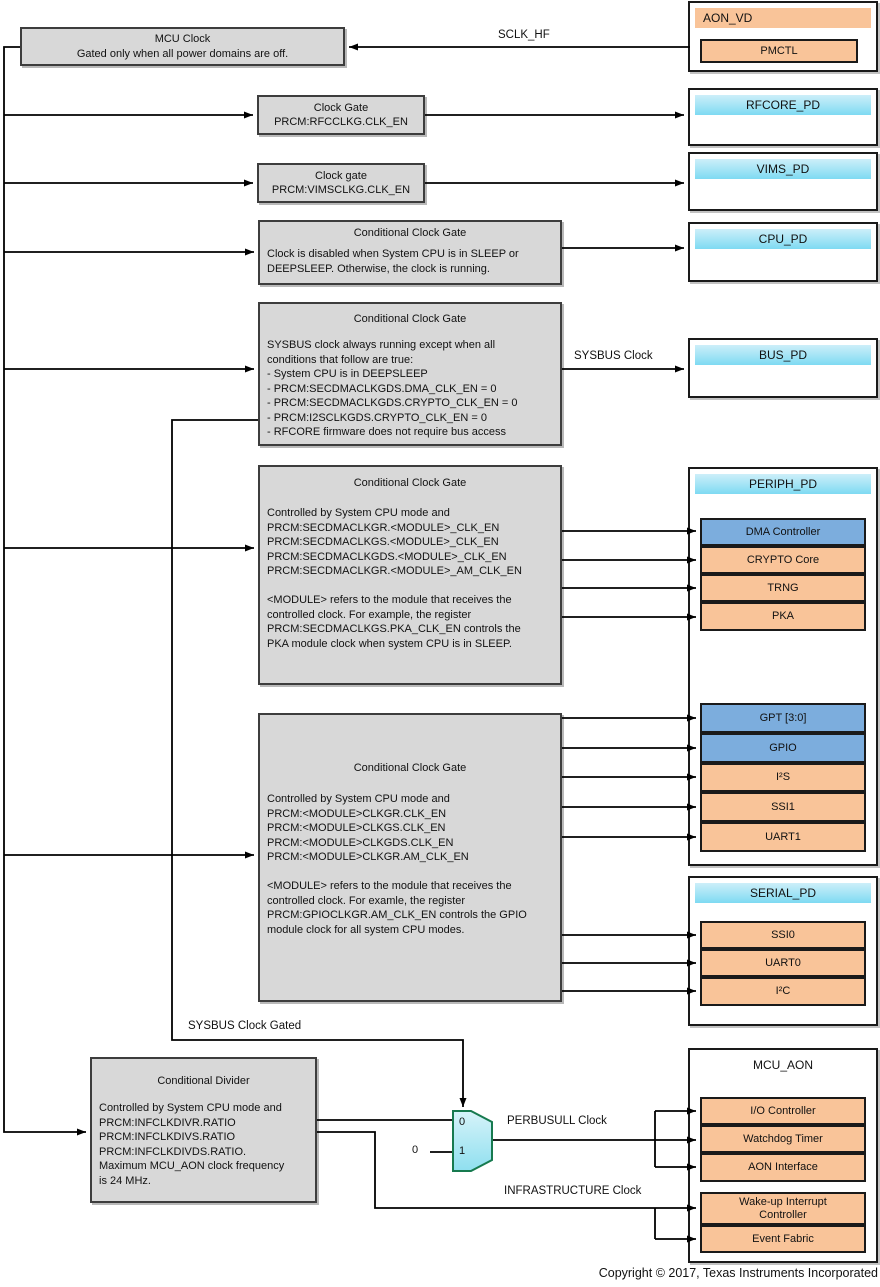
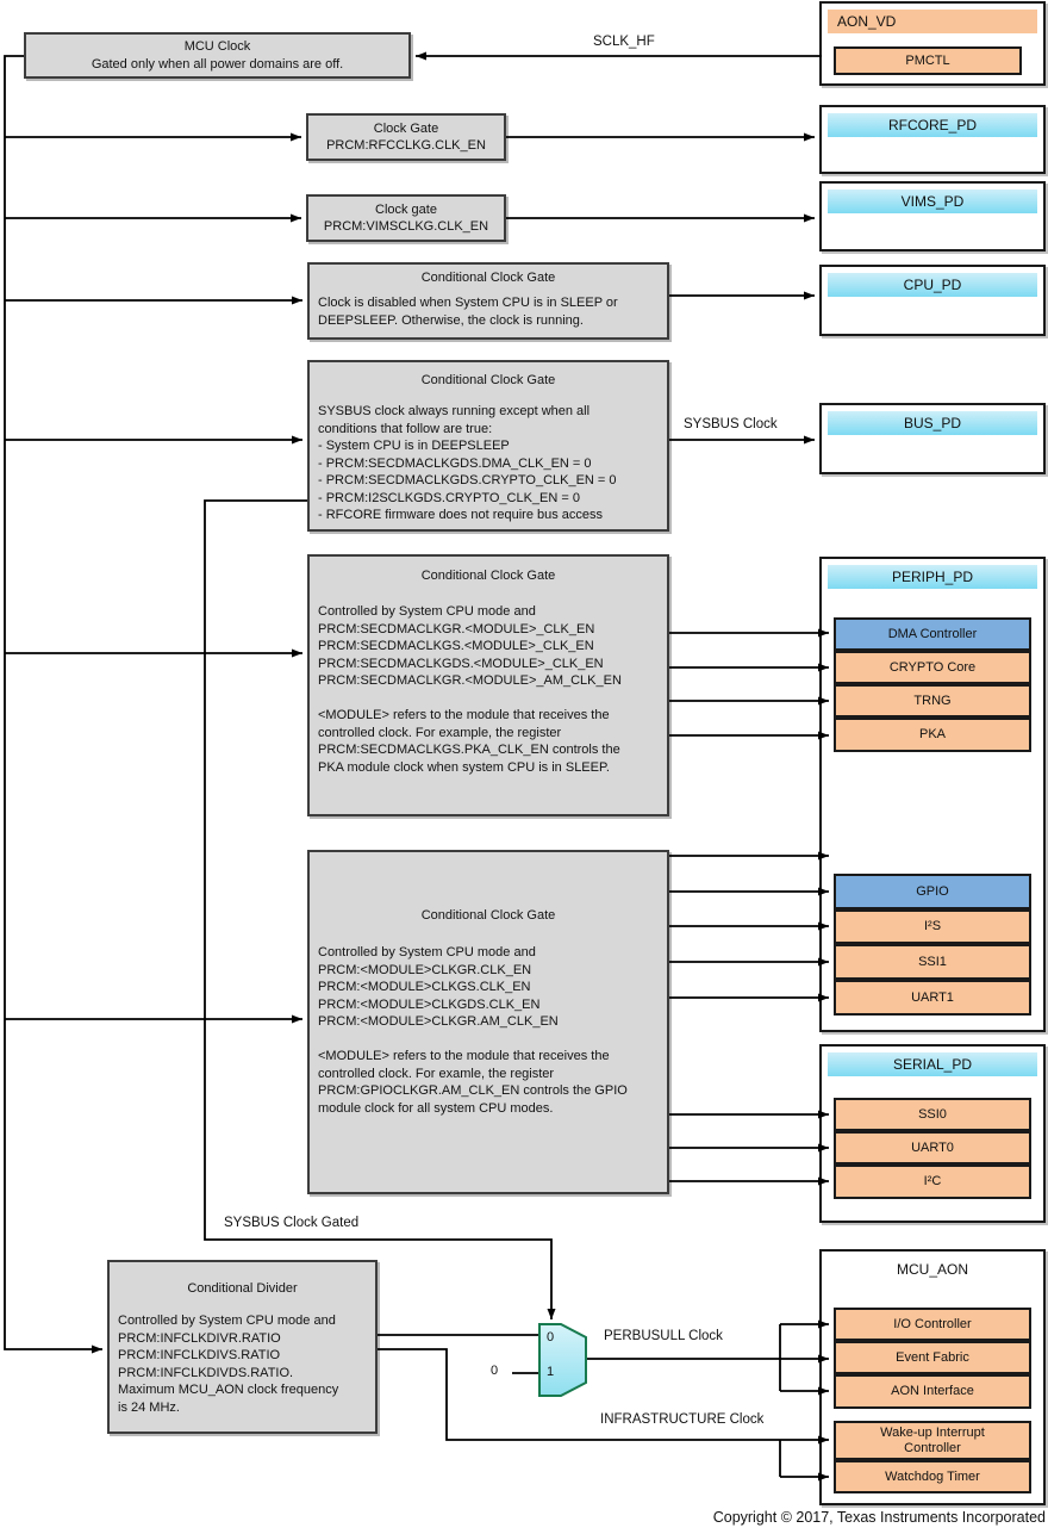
  MCU Clock
  Gated only when all power domains are off.
  Clock Gate
  PRCM:RFCCLKG.CLK_EN
  Clock gate
  PRCM:VIMSCLKG.CLK_EN
  Conditional Clock Gate
  Clock is disabled when System CPU is in SLEEP or
  DEEPSLEEP. Otherwise, the clock is running.
  Conditional Clock Gate
  SYSBUS clock always running except when all
  conditions that follow are true:
  - System CPU is in DEEPSLEEP
  - PRCM:SECDMACLKGDS.DMA_CLK_EN = 0
  - PRCM:SECDMACLKGDS.CRYPTO_CLK_EN = 0
  - PRCM:I2SCLKGDS.CRYPTO_CLK_EN = 0
  - RFCORE firmware does not require bus access
  Conditional Clock Gate
  Controlled by System CPU mode and
  PRCM:SECDMACLKGR.<MODULE>_CLK_EN
  PRCM:SECDMACLKGS.<MODULE>_CLK_EN
  PRCM:SECDMACLKGDS.<MODULE>_CLK_EN
  PRCM:SECDMACLKGR.<MODULE>_AM_CLK_EN
  <MODULE> refers to the module that receives the
  controlled clock. For example, the register
  PRCM:SECDMACLKGS.PKA_CLK_EN controls the
  PKA module clock when system CPU is in SLEEP.
  Conditional Clock Gate
  Controlled by System CPU mode and
  PRCM:<MODULE>CLKGR.CLK_EN
  PRCM:<MODULE>CLKGS.CLK_EN
  PRCM:<MODULE>CLKGDS.CLK_EN
  PRCM:<MODULE>CLKGR.AM_CLK_EN
  <MODULE> refers to the module that receives the
  controlled clock. For examle, the register
  PRCM:GPIOCLKGR.AM_CLK_EN controls the GPIO
  module clock for all system CPU modes.
  Conditional Divider
  Controlled by System CPU mode and
  PRCM:INFCLKDIVR.RATIO
  PRCM:INFCLKDIVS.RATIO
  PRCM:INFCLKDIVDS.RATIO.
  Maximum MCU_AON clock frequency
  is 24 MHz.
  AON_VD
  PMCTL
  RFCORE_PD
  VIMS_PD
  CPU_PD
  BUS_PD
  PERIPH_PD
  DMA Controller
  CRYPTO Core
  TRNG
  PKA
- GPT [3:0]
  GPIO
  I²S
  SSI1
  UART1
  SERIAL_PD
  SSI0
  UART0
  I²C
  MCU_AON
  I/O Controller
- Watchdog Timer
+ Event Fabric
  AON Interface
  Wake-up Interrupt
  Controller
- Event Fabric
+ Watchdog Timer
  SCLK_HF
  SYSBUS Clock
  SYSBUS Clock Gated
  PERBUSULL Clock
  INFRASTRUCTURE Clock
  0
  1
  0
  Copyright © 2017, Texas Instruments Incorporated
